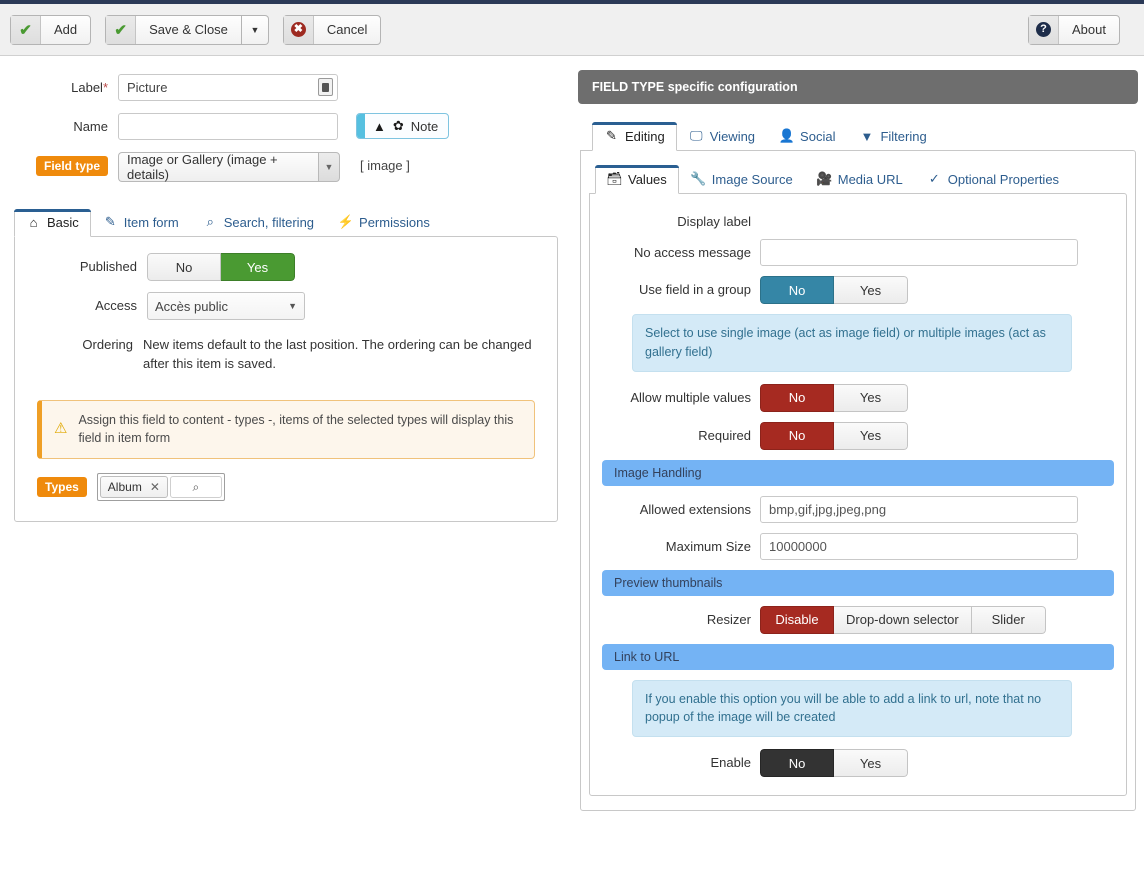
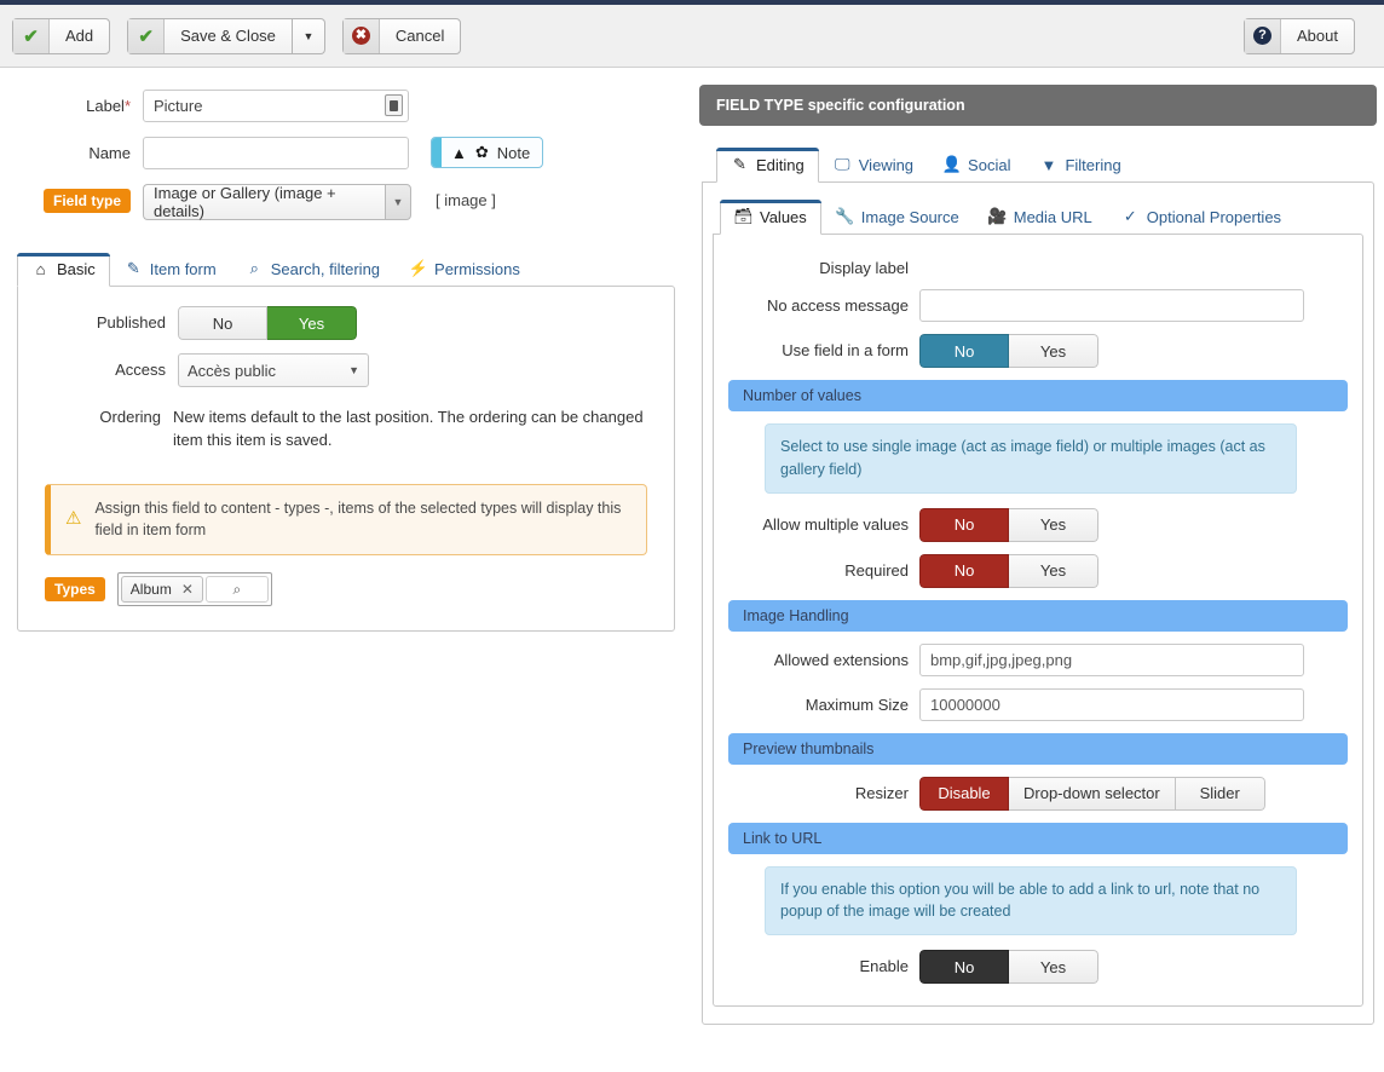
  ✔
  Add
  ✔
  Save & Close
  ▼
  ✖
  Cancel
  ?
  About
  Label*
  Picture
  Name
  ▲
  ✿
  Note
  Field type
  Image or Gallery (image + details)
  ▼
  [ image ]
  ⌂
  Basic
  ✎
  Item form
  ⌕
  Search, filtering
  ⚡
  Permissions
  Published
  No
  Yes
  Access
  Accès public
  ▼
  Ordering
- New items default to the last position. The ordering can be changed after this item is saved.
+ New items default to the last position. The ordering can be changed item this item is saved.
  ⚠
  Assign this field to content - types -, items of the selected types will display this field in item form
  Types
  Album
  ✕
  ⌕
  FIELD TYPE specific configuration
  ✎
  Editing
  🖵
  Viewing
  👤
  Social
  ▼
  Filtering
  🗃
  Values
  🔧
  Image Source
  🎥
  Media URL
  ✓
  Optional Properties
  Display label
  No access message
- Use field in a group
+ Use field in a form
  No
  Yes
+ Number of values
  Select to use single image (act as image field) or multiple images (act as gallery field)
  Allow multiple values
  No
  Yes
  Required
  No
  Yes
  Image Handling
  Allowed extensions
  bmp,gif,jpg,jpeg,png
  Maximum Size
  10000000
  Preview thumbnails
  Resizer
  Disable
  Drop-down selector
  Slider
  Link to URL
  If you enable this option you will be able to add a link to url, note that no popup of the image will be created
  Enable
  No
  Yes
